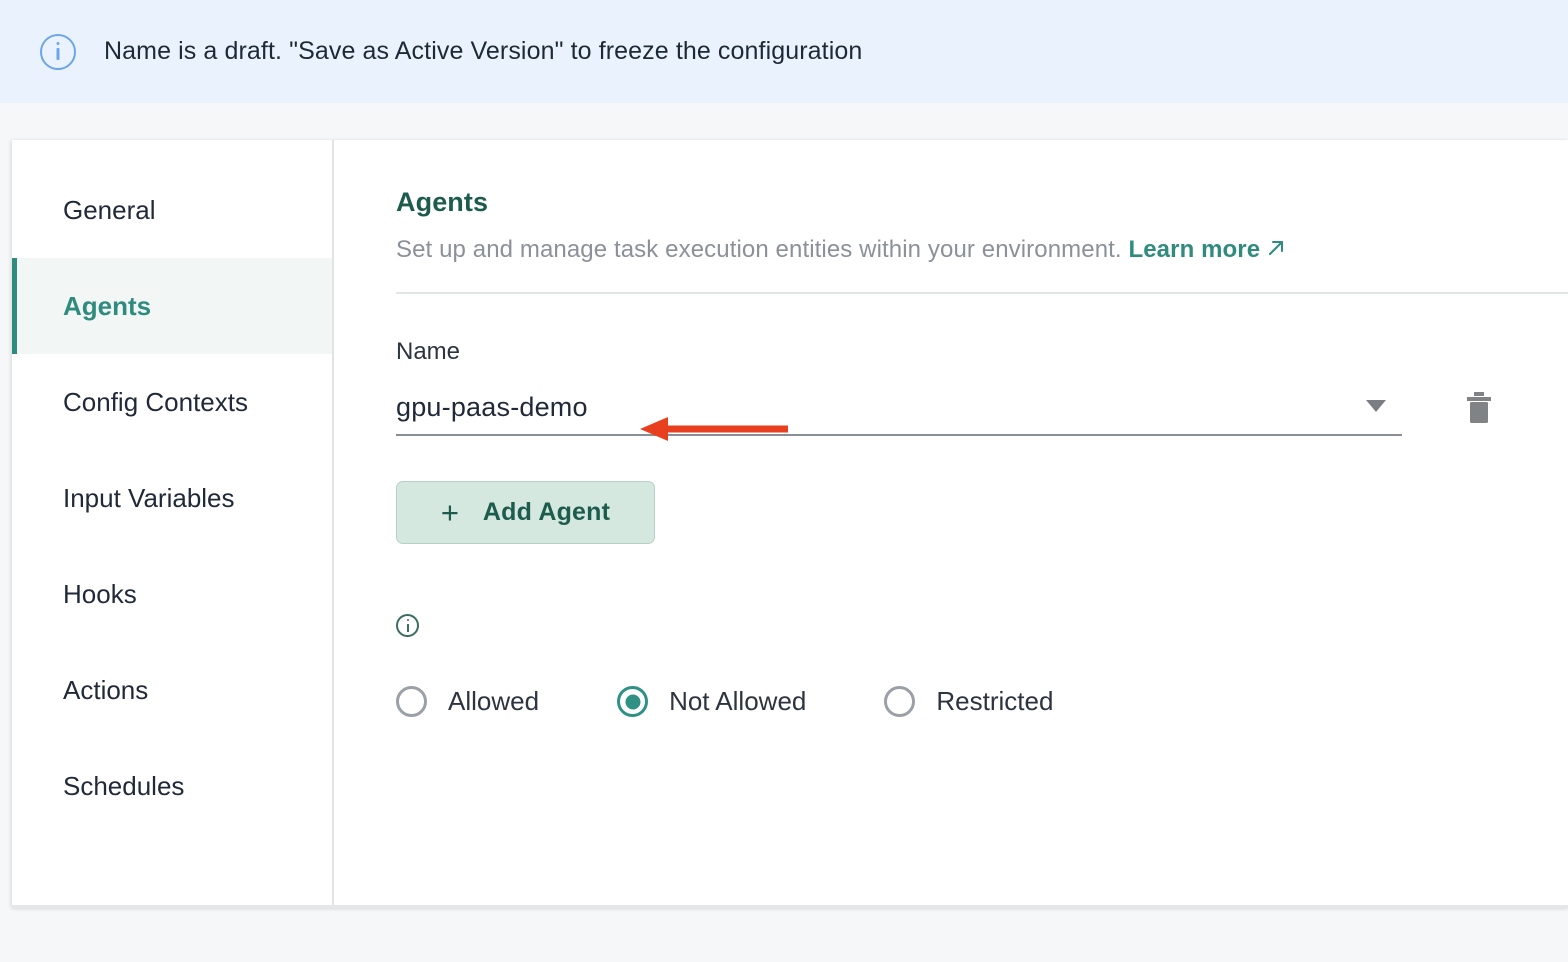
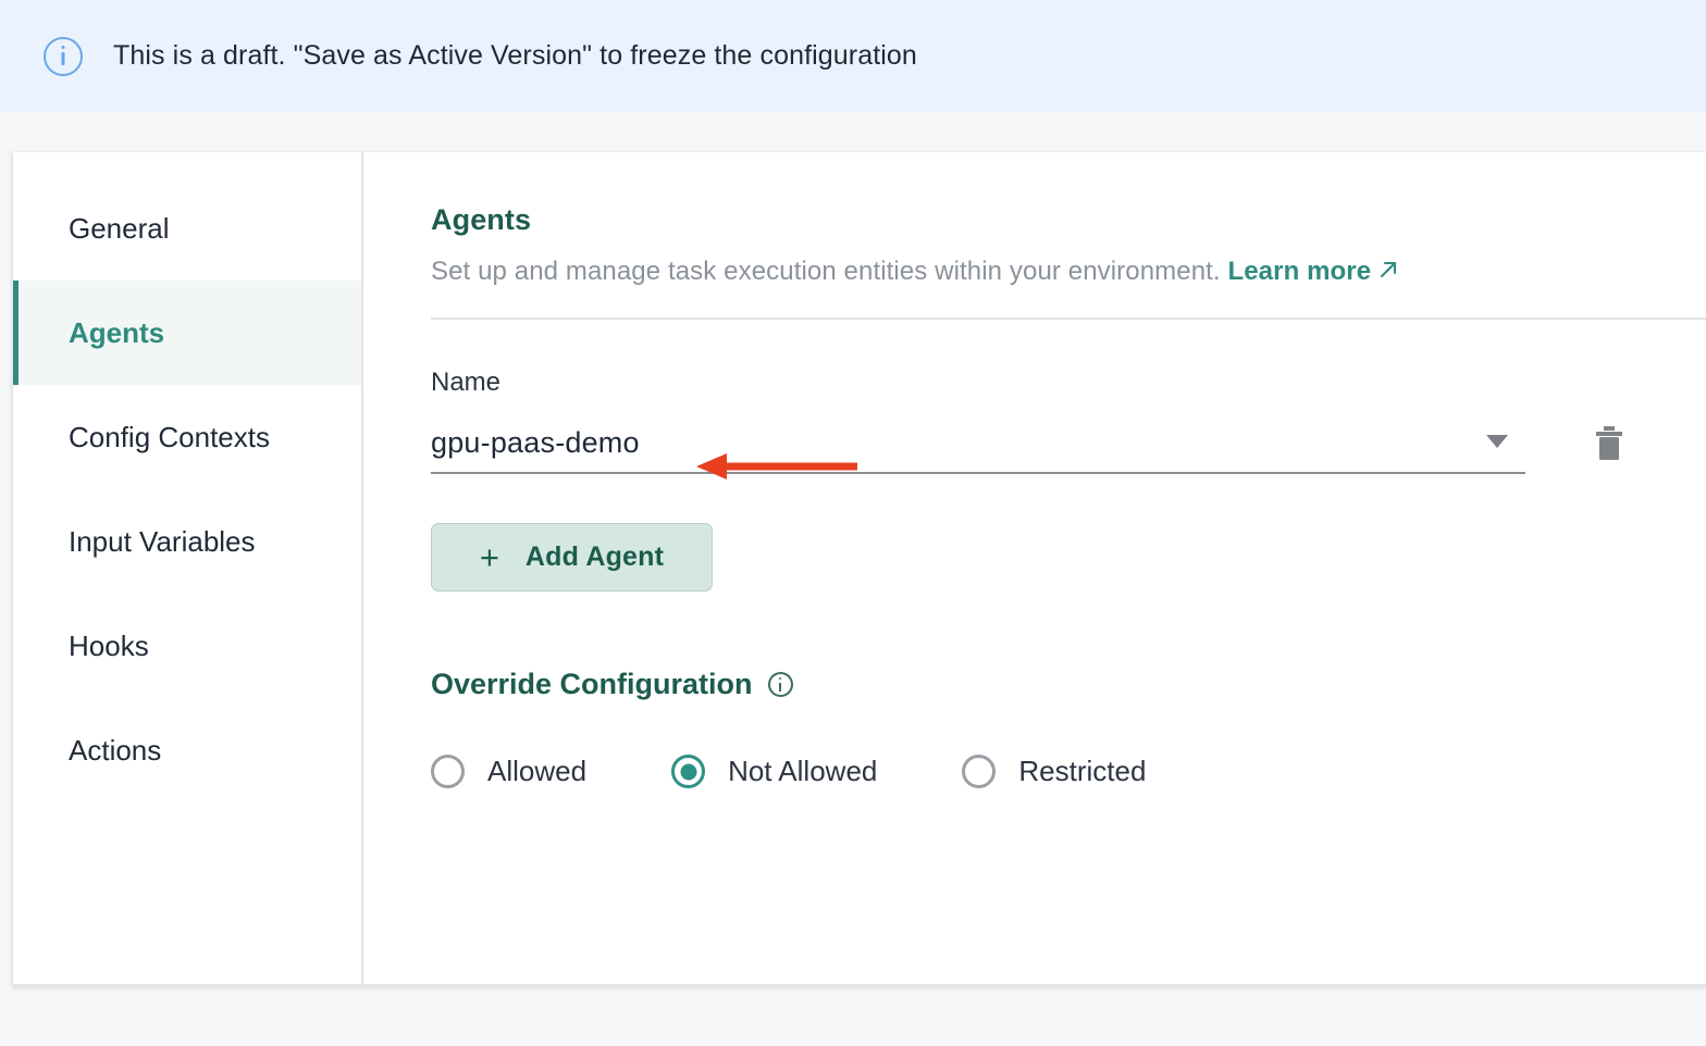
- Name is a draft. "Save as Active Version" to freeze the configuration
+ This is a draft. "Save as Active Version" to freeze the configuration
  General
  Agents
  Config Contexts
  Input Variables
  Hooks
  Actions
- Schedules
  Agents
  Set up and manage task execution entities within your environment. Learn more
  Name
  gpu-paas-demo
  +
  Add Agent
+ Override Configuration
  Allowed
  Not Allowed
  Restricted
